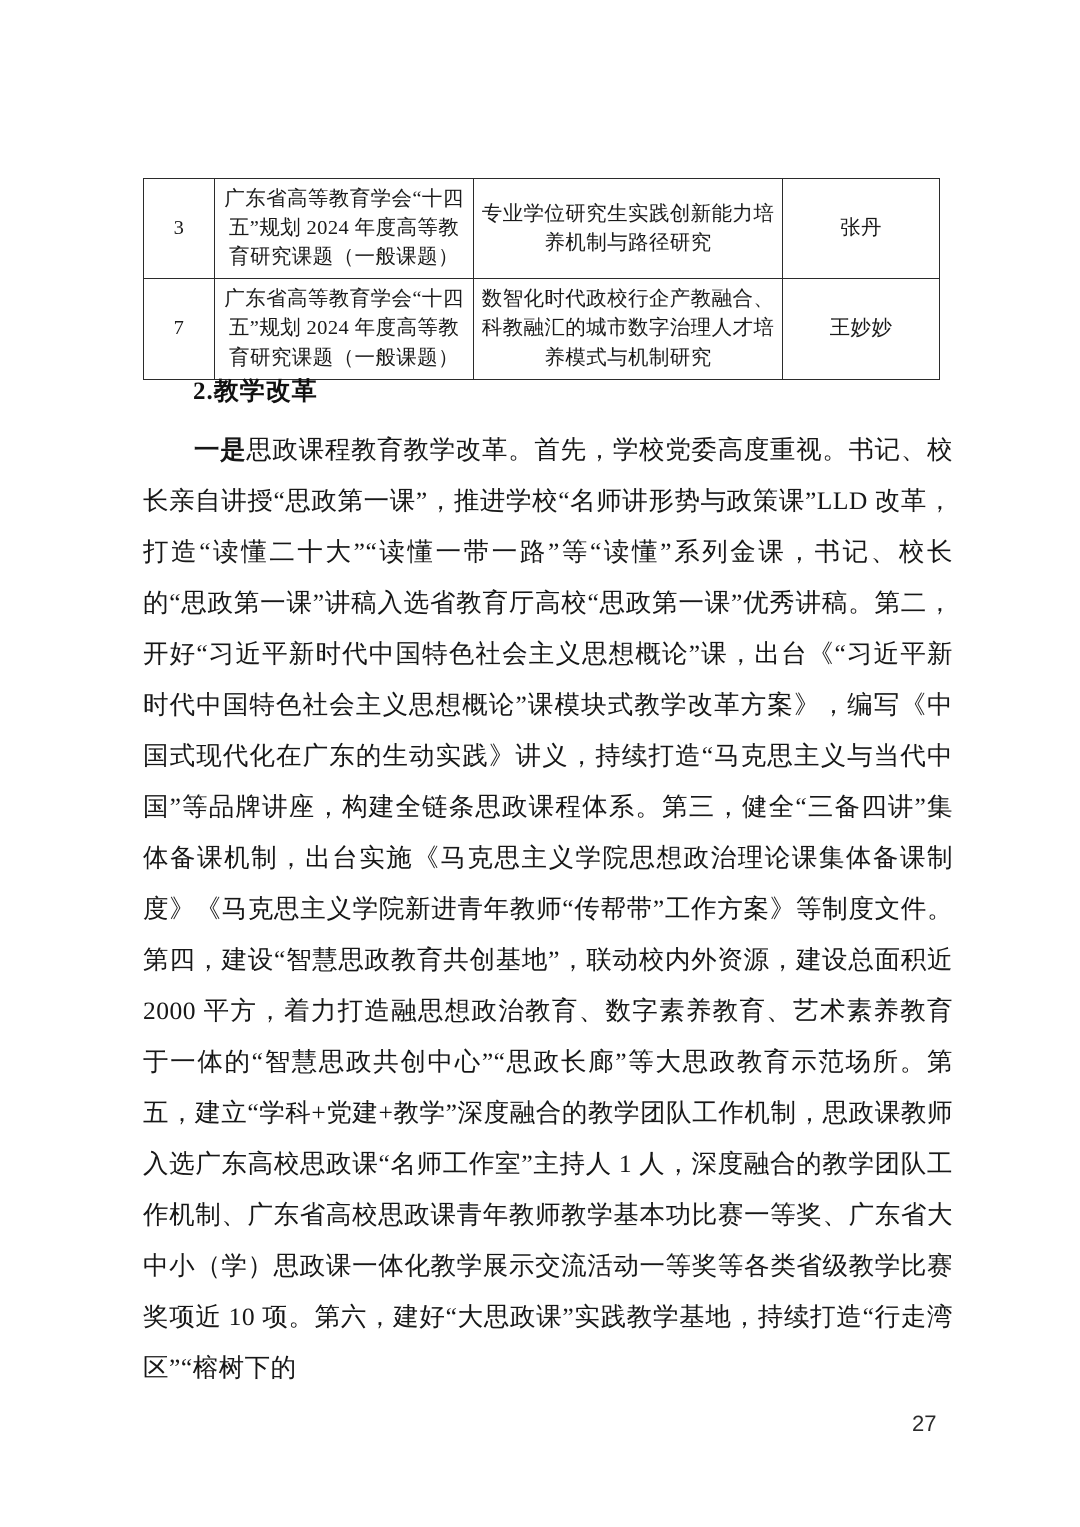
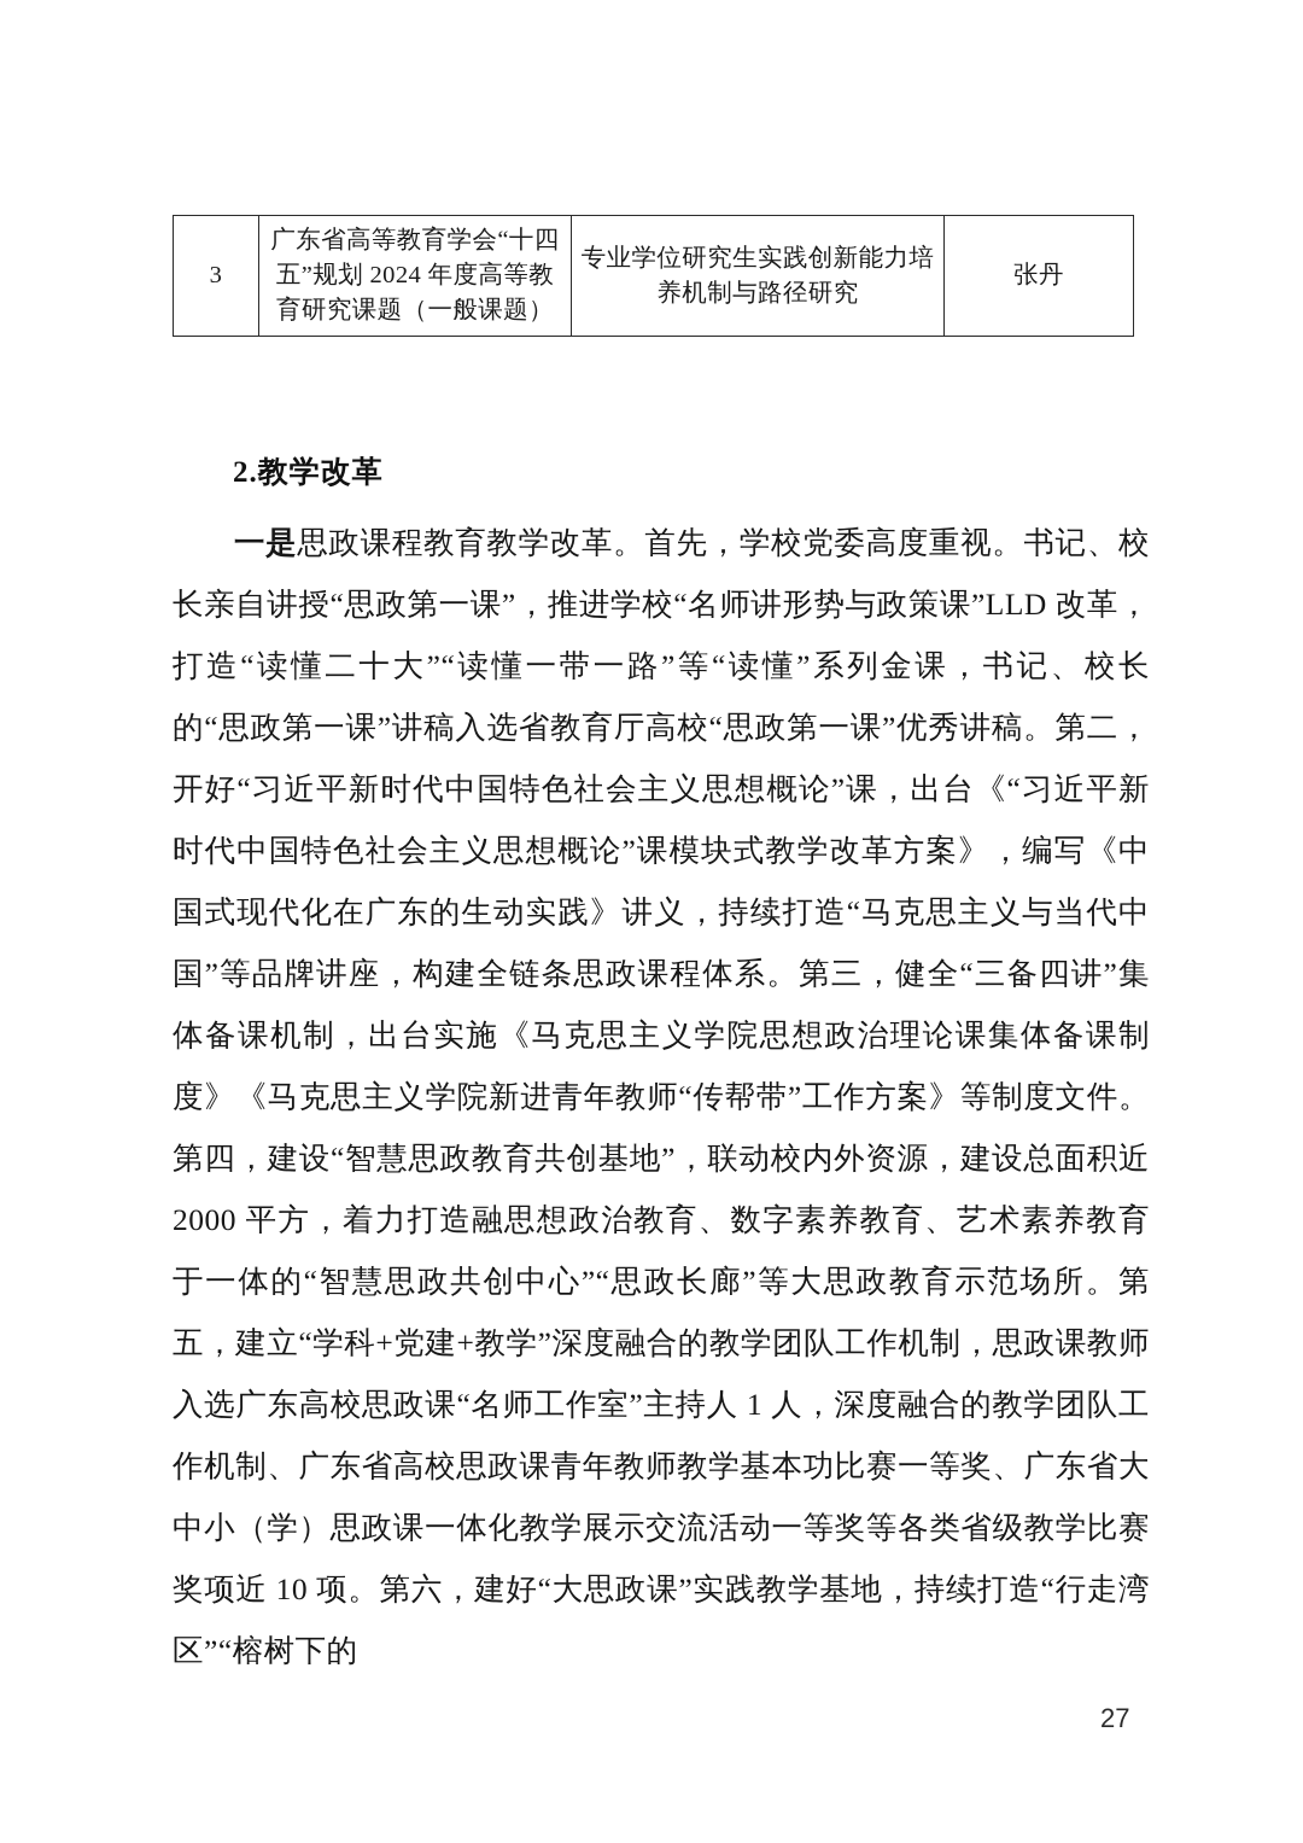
  3	广东省高等教育学会“十四五”规划 2024 年度高等教育研究课题（一般课题）	专业学位研究生实践创新能力培养机制与路径研究	张丹
- 7	广东省高等教育学会“十四五”规划 2024 年度高等教育研究课题（一般课题）	数智化时代政校行企产教融合、科教融汇的城市数字治理人才培养模式与机制研究	王妙妙
  2.教学改革
  一是思政课程教育教学改革。首先，学校党委高度重视。书记、校长亲自讲授“思政第一课”，推进学校“名师讲形势与政策课”LLD 改革，打造“读懂二十大”“读懂一带一路”等“读懂”系列金课，书记、校长的“思政第一课”讲稿入选省教育厅高校“思政第一课”优秀讲稿。第二，开好“习近平新时代中国特色社会主义思想概论”课，出台《“习近平新时代中国特色社会主义思想概论”课模块式教学改革方案》，编写《中国式现代化在广东的生动实践》讲义，持续打造“马克思主义与当代中国”等品牌讲座，构建全链条思政课程体系。第三，健全“三备四讲”集体备课机制，出台实施《马克思主义学院思想政治理论课集体备课制度》《马克思主义学院新进青年教师“传帮带”工作方案》等制度文件。第四，建设“智慧思政教育共创基地”，联动校内外资源，建设总面积近 2000 平方，着力打造融思想政治教育、数字素养教育、艺术素养教育于一体的“智慧思政共创中心”“思政长廊”等大思政教育示范场所。第五，建立“学科+党建+教学”深度融合的教学团队工作机制，思政课教师入选广东高校思政课“名师工作室”主持人 1 人，深度融合的教学团队工作机制、广东省高校思政课青年教师教学基本功比赛一等奖、广东省大中小（学）思政课一体化教学展示交流活动一等奖等各类省级教学比赛奖项近 10 项。第六，建好“大思政课”实践教学基地，持续打造“行走湾区”“榕树下的
  27
